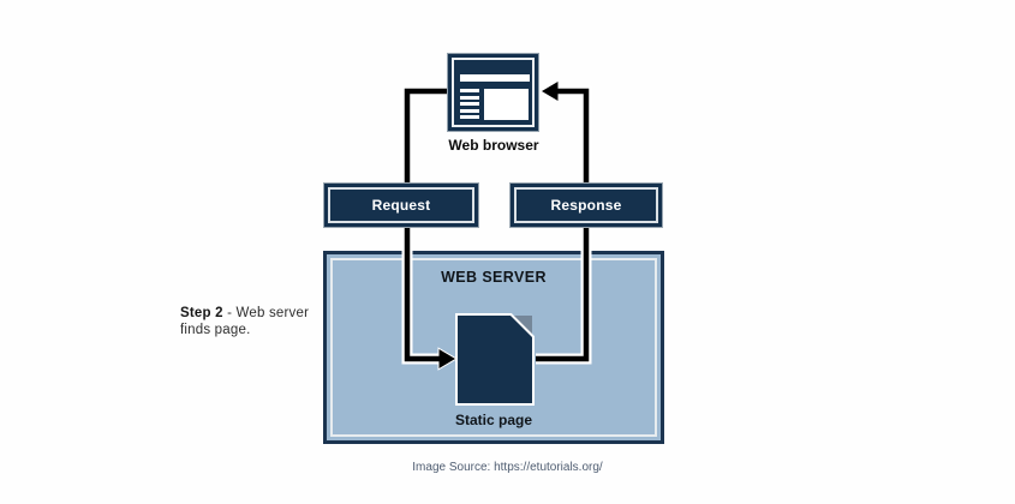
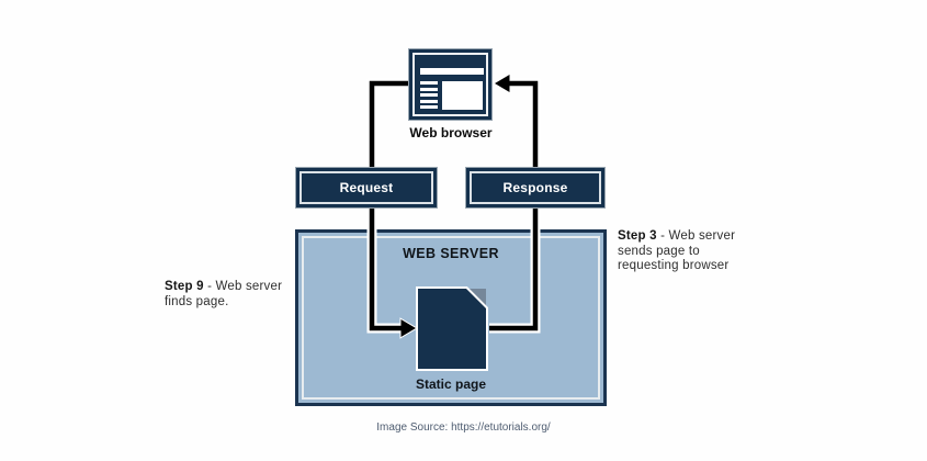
  WEB SERVER
  Static page
  Web browser
  Request
  Response
- Step 2 - Web server finds page.
+ Step 9 - Web server finds page.
+ Step 3 - Web server sends page to requesting browser
  Image Source: https://etutorials.org/
